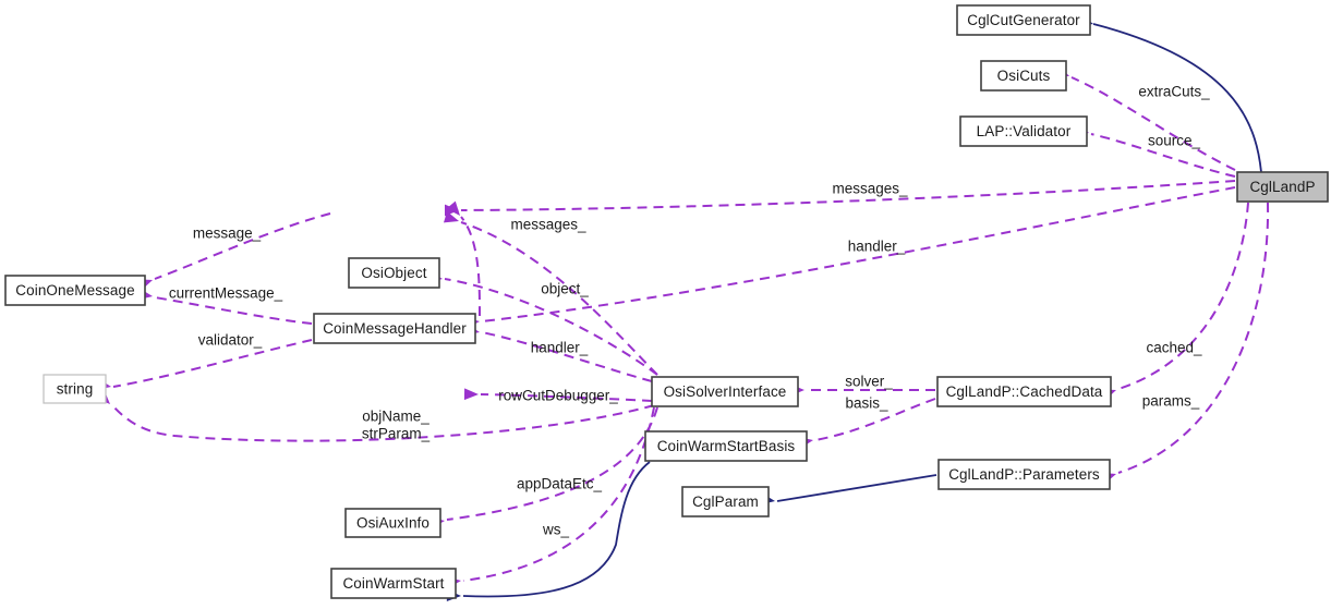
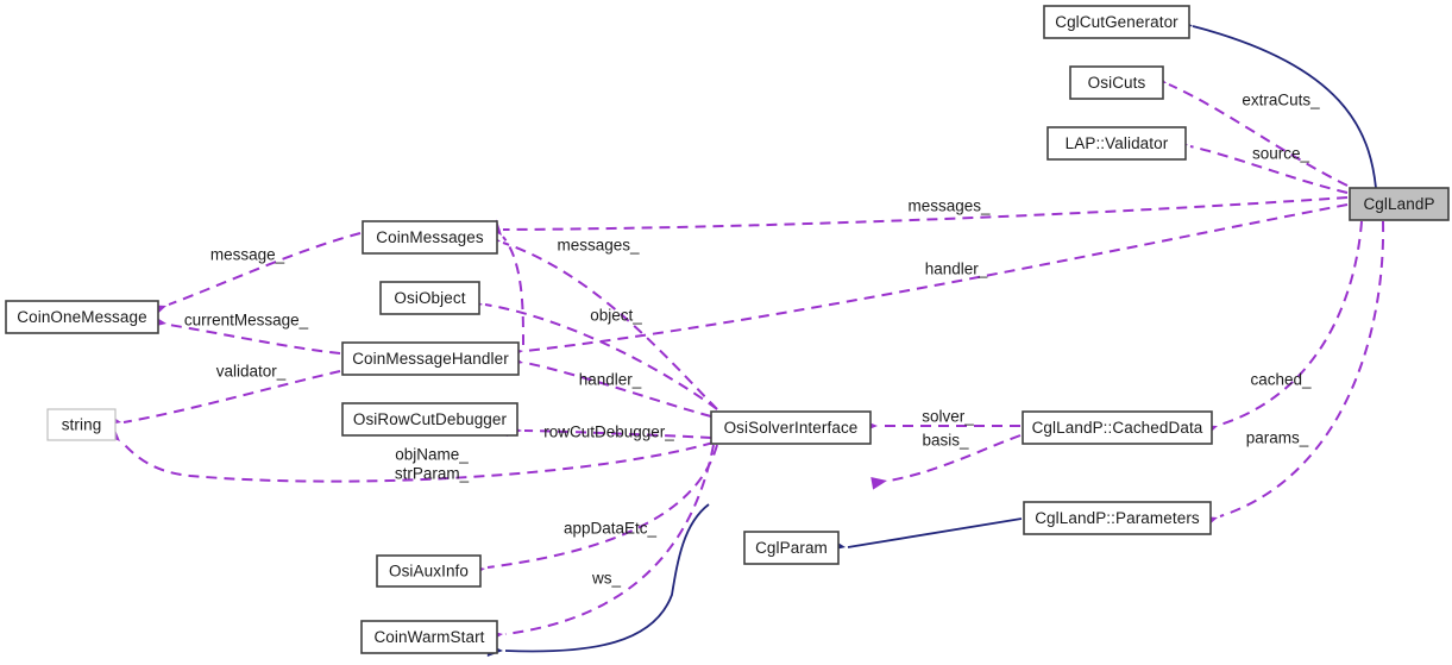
  CglCutGenerator
  OsiCuts
  LAP::Validator
  CglLandP
+ CoinMessages
  OsiObject
  CoinOneMessage
  CoinMessageHandler
+ OsiRowCutDebugger
  string
  OsiSolverInterface
  CglLandP::CachedData
- CoinWarmStartBasis
  CglLandP::Parameters
  CglParam
  OsiAuxInfo
  CoinWarmStart
  extraCuts_
  source_
  messages_
  handler_
  message_
  messages_
  currentMessage_
  object_
  validator_
  handler_
  rowCutDebugger_
  solver_
  basis_
  cached_
  params_
  objName_
  strParam_
  appDataEtc_
  ws_
